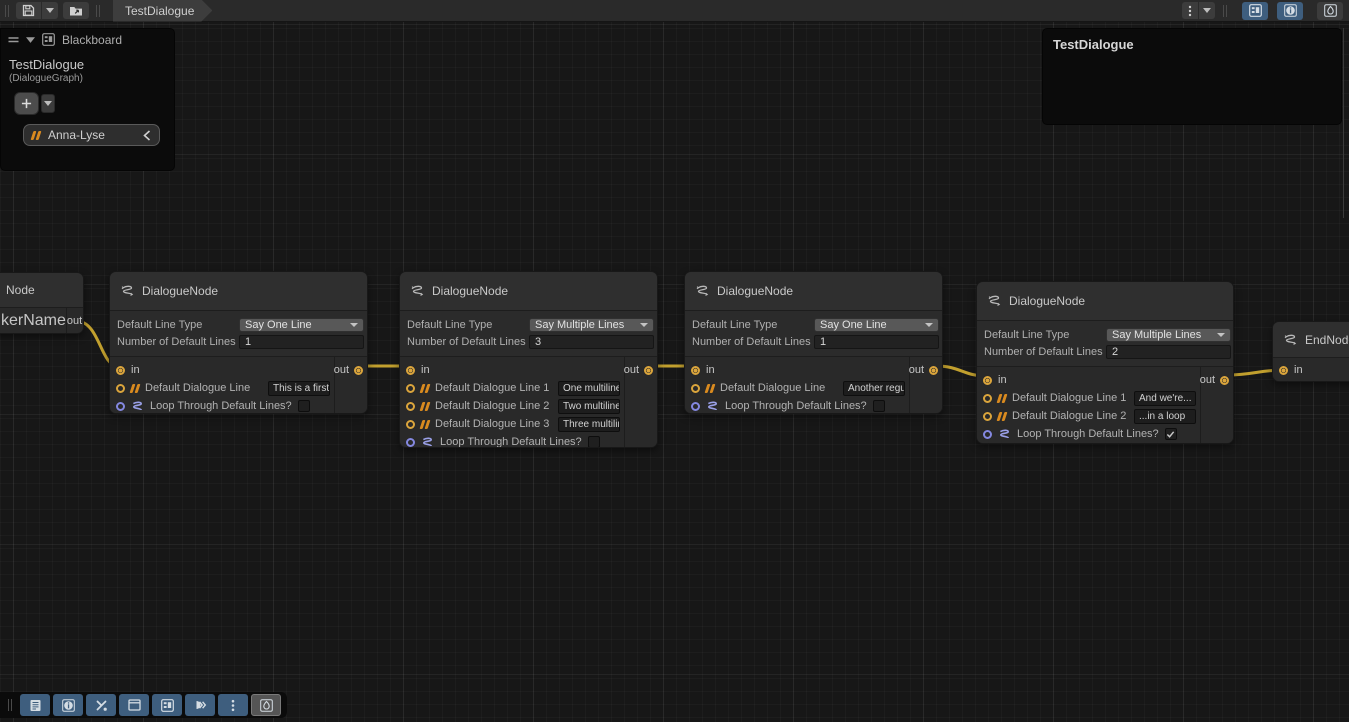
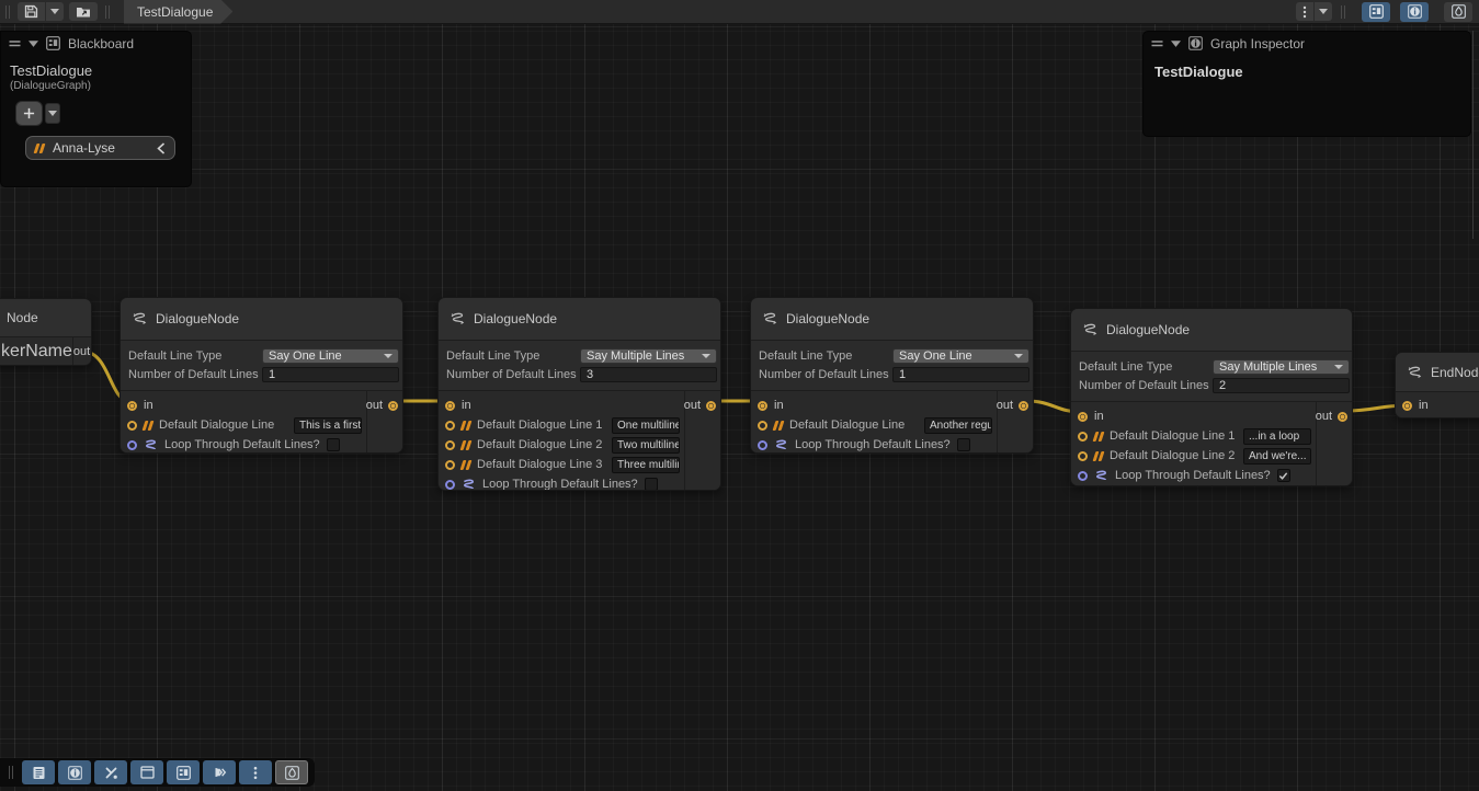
  Node
  kerName
  out
  DialogueNode
  Default Line Type
  Say One Line
  Number of Default Lines
  1
  in
  Default Dialogue Line
  This is a first
  Loop Through Default Lines?
  out
  DialogueNode
  Default Line Type
  Say Multiple Lines
  Number of Default Lines
  3
  in
  Default Dialogue Line 1
  One multiline
  Default Dialogue Line 2
  Two multiline
  Default Dialogue Line 3
  Three multili
  Loop Through Default Lines?
  out
  DialogueNode
  Default Line Type
  Say One Line
  Number of Default Lines
  1
  in
  Default Dialogue Line
  Another regu
  Loop Through Default Lines?
  out
  DialogueNode
  Default Line Type
  Say Multiple Lines
  Number of Default Lines
  2
  in
  Default Dialogue Line 1
- And we're...
+ ...in a loop
  Default Dialogue Line 2
- ...in a loop
+ And we're...
  Loop Through Default Lines?
  out
  EndNod
  in
  Blackboard
  TestDialogue
  (DialogueGraph)
  Anna-Lyse
+ Graph Inspector
  TestDialogue
  TestDialogue
